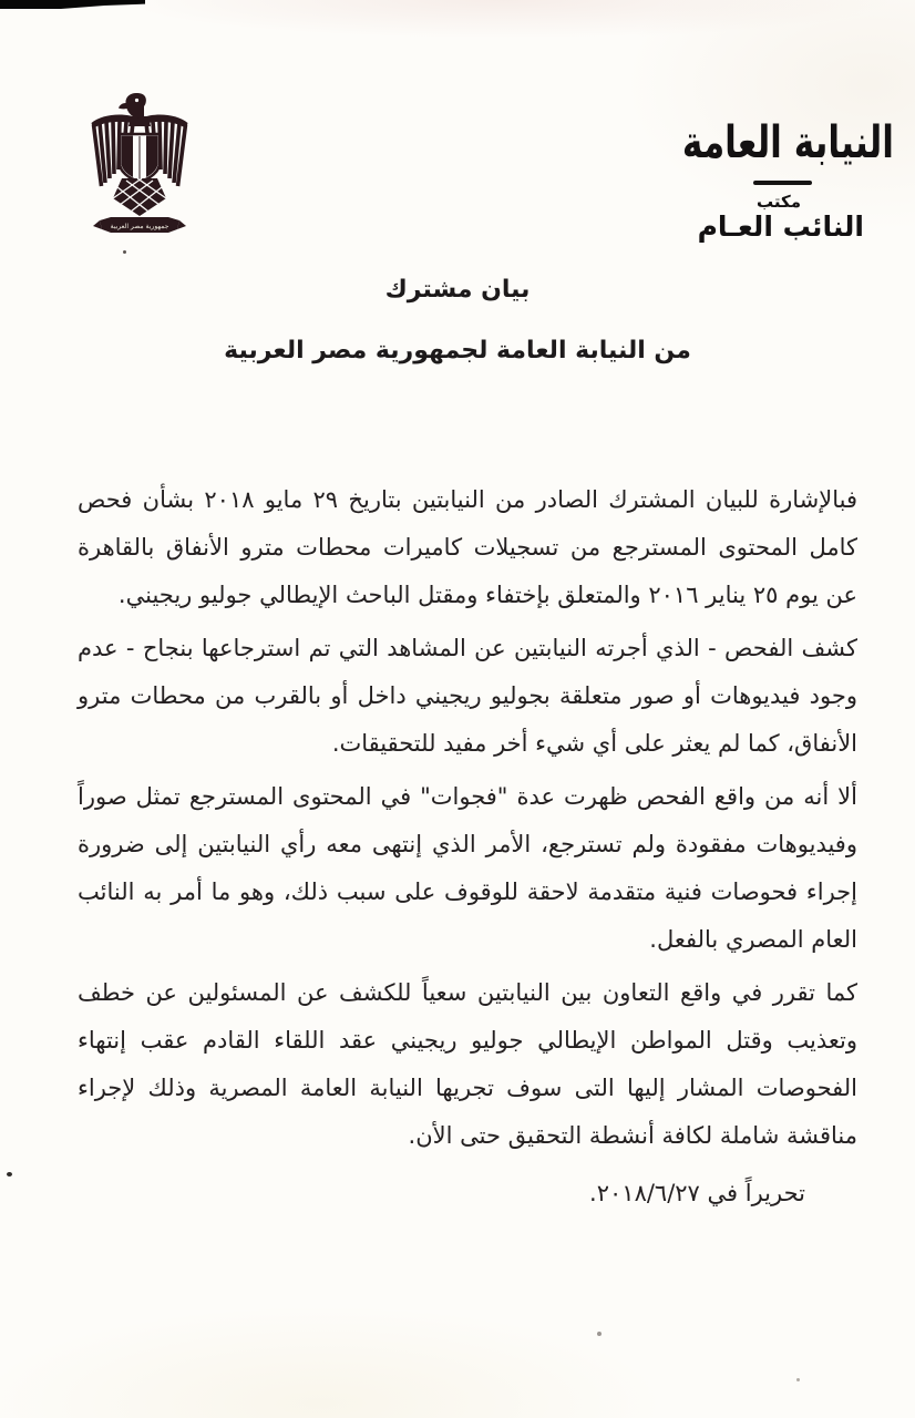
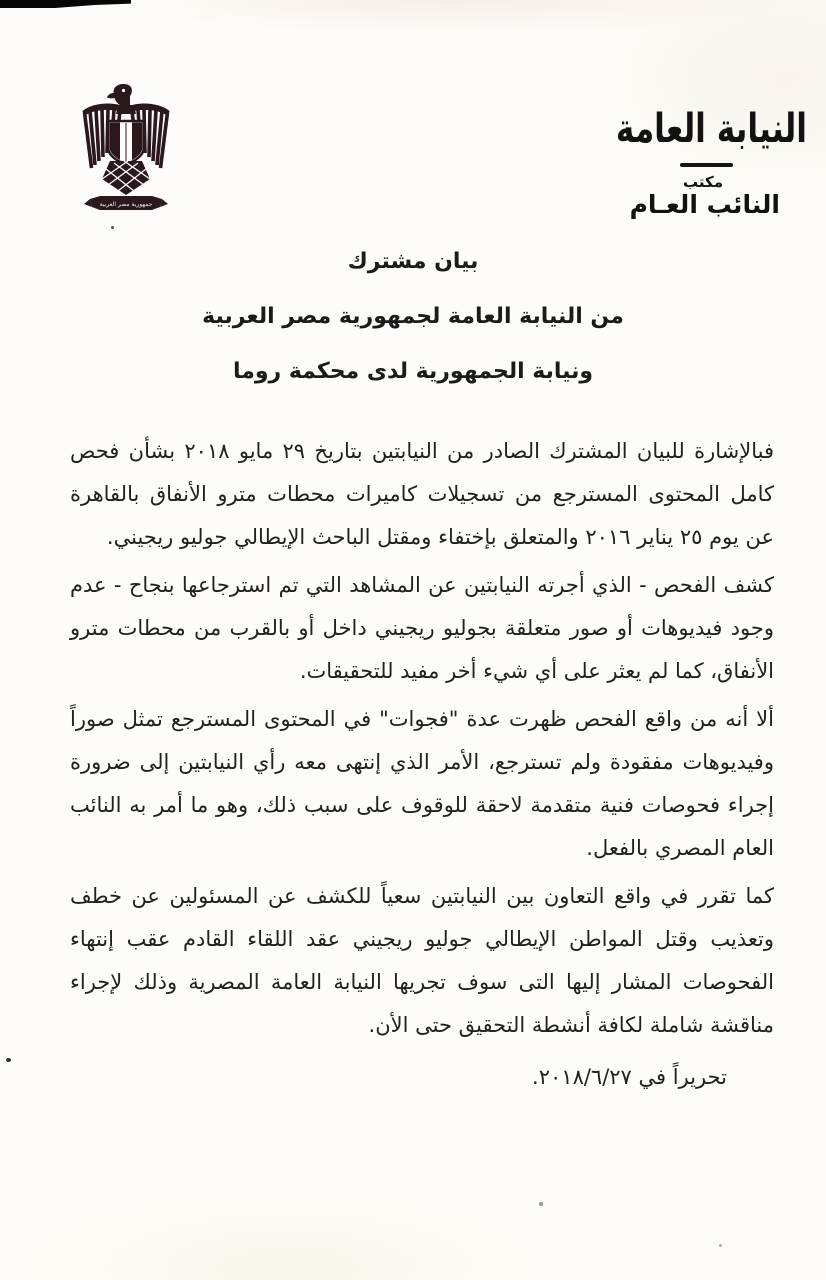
  النيابة العامة
  مكتب
  النائب العـام
  بيان مشترك
  من النيابة العامة لجمهورية مصر العربية
+ ونيابة الجمهورية لدى محكمة روما
  فبالإشارة للبيان المشترك الصادر من النيابتين بتاريخ ٢٩ مايو ٢٠١٨ بشأن فحص كامل المحتوى المسترجع من تسجيلات كاميرات محطات مترو الأنفاق بالقاهرة عن يوم ٢٥ يناير ٢٠١٦ والمتعلق بإختفاء ومقتل الباحث الإيطالي جوليو ريجيني.
  كشف الفحص - الذي أجرته النيابتين عن المشاهد التي تم استرجاعها بنجاح - عدم وجود فيديوهات أو صور متعلقة بجوليو ريجيني داخل أو بالقرب من محطات مترو الأنفاق، كما لم يعثر على أي شيء أخر مفيد للتحقيقات.
  ألا أنه من واقع الفحص ظهرت عدة "فجوات" في المحتوى المسترجع تمثل صوراً وفيديوهات مفقودة ولم تسترجع، الأمر الذي إنتهى معه رأي النيابتين إلى ضرورة إجراء فحوصات فنية متقدمة لاحقة للوقوف على سبب ذلك، وهو ما أمر به النائب العام المصري بالفعل.
  كما تقرر في واقع التعاون بين النيابتين سعياً للكشف عن المسئولين عن خطف وتعذيب وقتل المواطن الإيطالي جوليو ريجيني عقد اللقاء القادم عقب إنتهاء الفحوصات المشار إليها التى سوف تجريها النيابة العامة المصرية وذلك لإجراء مناقشة شاملة لكافة أنشطة التحقيق حتى الأن.
  تحريراً في ٢٠١٨/٦/٢٧.
